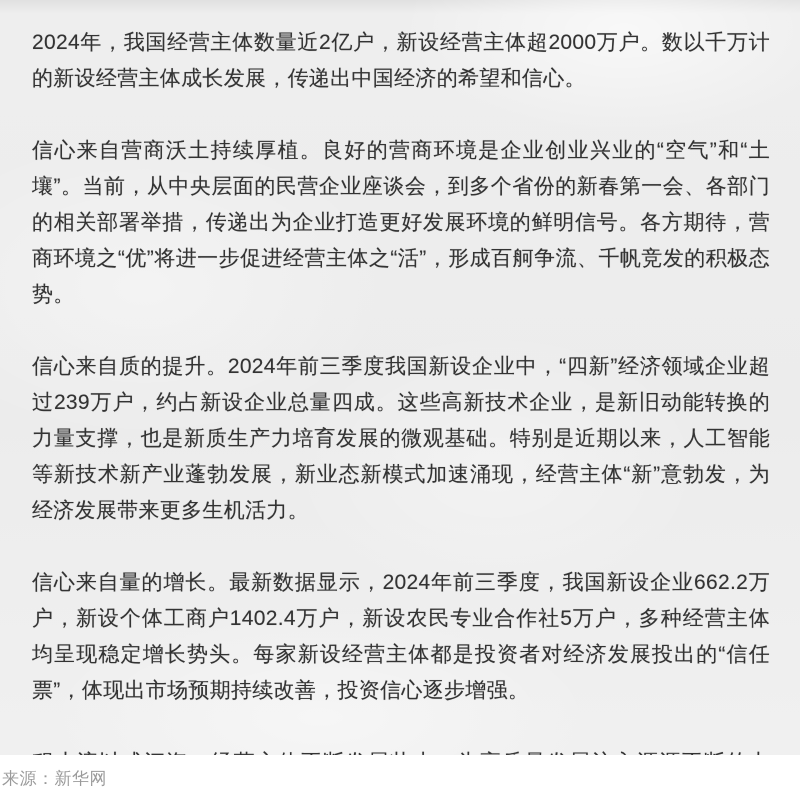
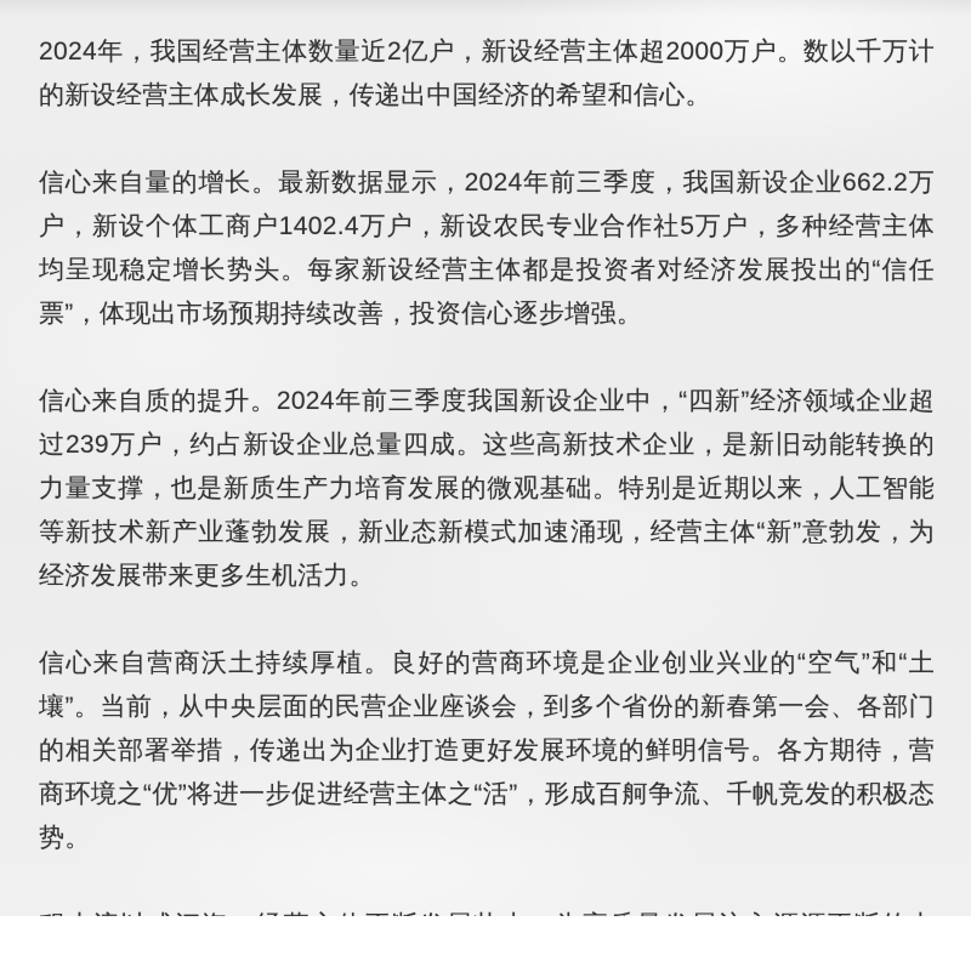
  2024年，我国经营主体数量近2亿户，新设经营主体超2000万户。数以千万计的新设经营主体成长发展，传递出中国经济的希望和信心。
- 信心来自营商沃土持续厚植。良好的营商环境是企业创业兴业的“空气”和“土壤”。当前，从中央层面的民营企业座谈会，到多个省份的新春第一会、各部门的相关部署举措，传递出为企业打造更好发展环境的鲜明信号。各方期待，营商环境之“优”将进一步促进经营主体之“活”，形成百舸争流、千帆竞发的积极态势。
+ 信心来自量的增长。最新数据显示，2024年前三季度，我国新设企业662.2万户，新设个体工商户1402.4万户，新设农民专业合作社5万户，多种经营主体均呈现稳定增长势头。每家新设经营主体都是投资者对经济发展投出的“信任票”，体现出市场预期持续改善，投资信心逐步增强。
  信心来自质的提升。2024年前三季度我国新设企业中，“四新”经济领域企业超过239万户，约占新设企业总量四成。这些高新技术企业，是新旧动能转换的力量支撑，也是新质生产力培育发展的微观基础。特别是近期以来，人工智能等新技术新产业蓬勃发展，新业态新模式加速涌现，经营主体“新”意勃发，为经济发展带来更多生机活力。
- 信心来自量的增长。最新数据显示，2024年前三季度，我国新设企业662.2万户，新设个体工商户1402.4万户，新设农民专业合作社5万户，多种经营主体均呈现稳定增长势头。每家新设经营主体都是投资者对经济发展投出的“信任票”，体现出市场预期持续改善，投资信心逐步增强。
+ 信心来自营商沃土持续厚植。良好的营商环境是企业创业兴业的“空气”和“土壤”。当前，从中央层面的民营企业座谈会，到多个省份的新春第一会、各部门的相关部署举措，传递出为企业打造更好发展环境的鲜明信号。各方期待，营商环境之“优”将进一步促进经营主体之“活”，形成百舸争流、千帆竞发的积极态势。
- 来源：新华网
